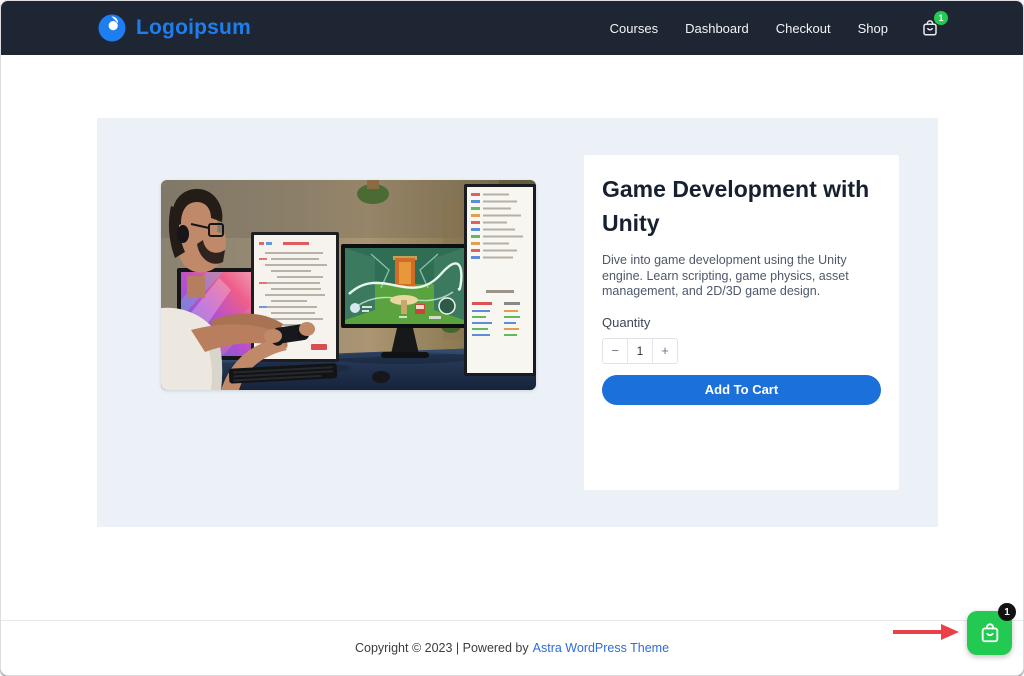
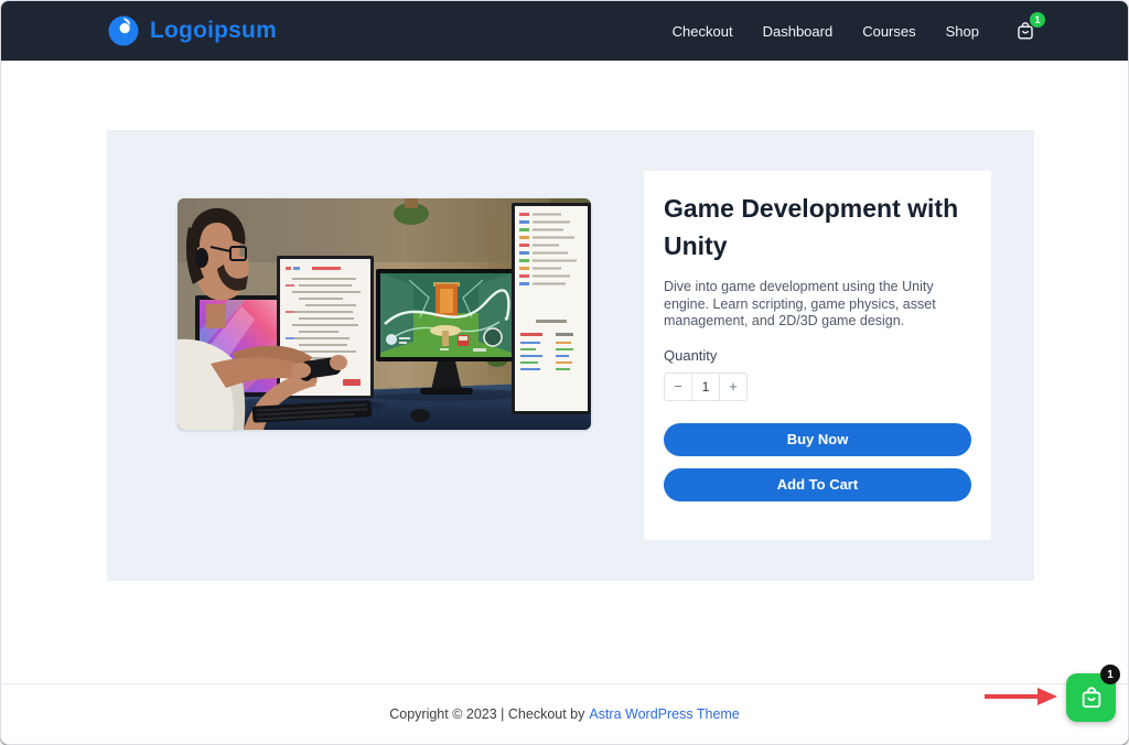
  Logoipsum
- Courses
+ Checkout
  Dashboard
- Checkout
+ Courses
  Shop
  1
  Game Development with Unity
  Dive into game development using the Unity engine. Learn scripting, game physics, asset management, and 2D/3D game design.
  Quantity
  −
  1
  +
+ Buy Now
  Add To Cart
- Copyright © 2023 | Powered by
+ Copyright © 2023 | Checkout by
  Astra WordPress Theme
  1
